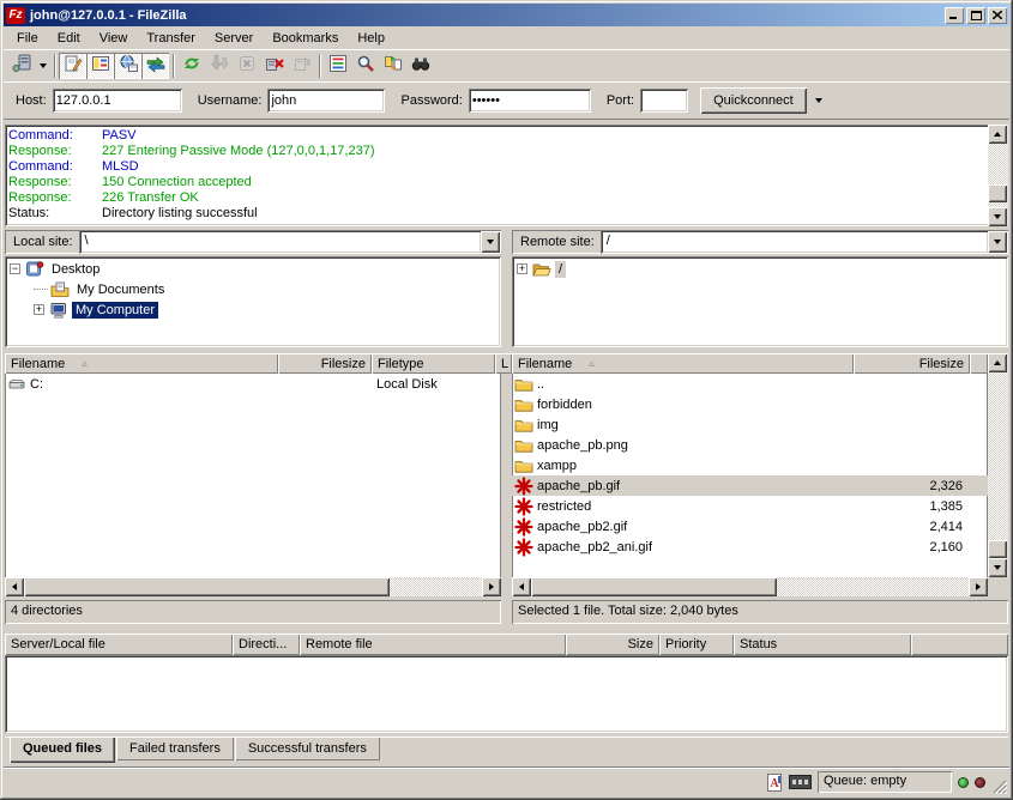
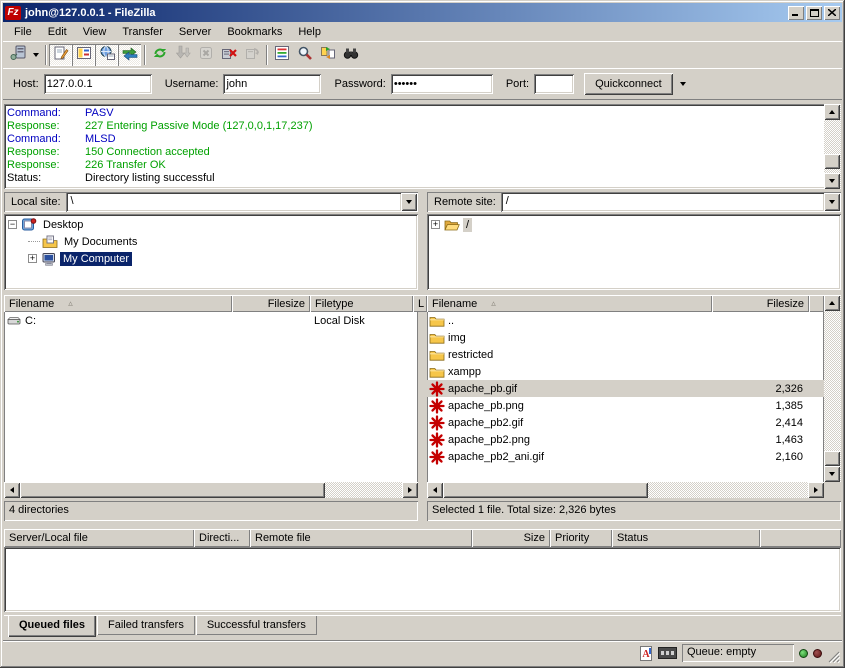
  Fz
  john@127.0.0.1 - FileZilla
  File
  Edit
  View
  Transfer
  Server
  Bookmarks
  Help
  Host:
  127.0.0.1
  Username:
  john
  Password:
  ••••••
  Port:
  Quickconnect
  Command:
  PASV
  Response:
  227 Entering Passive Mode (127,0,0,1,17,237)
  Command:
  MLSD
  Response:
  150 Connection accepted
  Response:
  226 Transfer OK
  Status:
  Directory listing successful
  Local site:
  \
  −
  Desktop
  My Documents
  +
  My Computer
  Filename
  ▵
  Filesize
  Filetype
  L
  C:
  Local Disk
  4 directories
  Remote site:
  /
  +
  /
  Filename
  ▵
  Filesize
  ..
- forbidden
  img
- apache_pb.png
+ restricted
  xampp
  apache_pb.gif
  2,326
- restricted
+ apache_pb.png
  1,385
  apache_pb2.gif
  2,414
+ apache_pb2.png
+ 1,463
  apache_pb2_ani.gif
  2,160
- Selected 1 file. Total size: 2,040 bytes
+ Selected 1 file. Total size: 2,326 bytes
  Server/Local file
  Directi...
  Remote file
  Size
  Priority
  Status
  Queued files
  Failed transfers
  Successful transfers
  A
  Queue: empty
